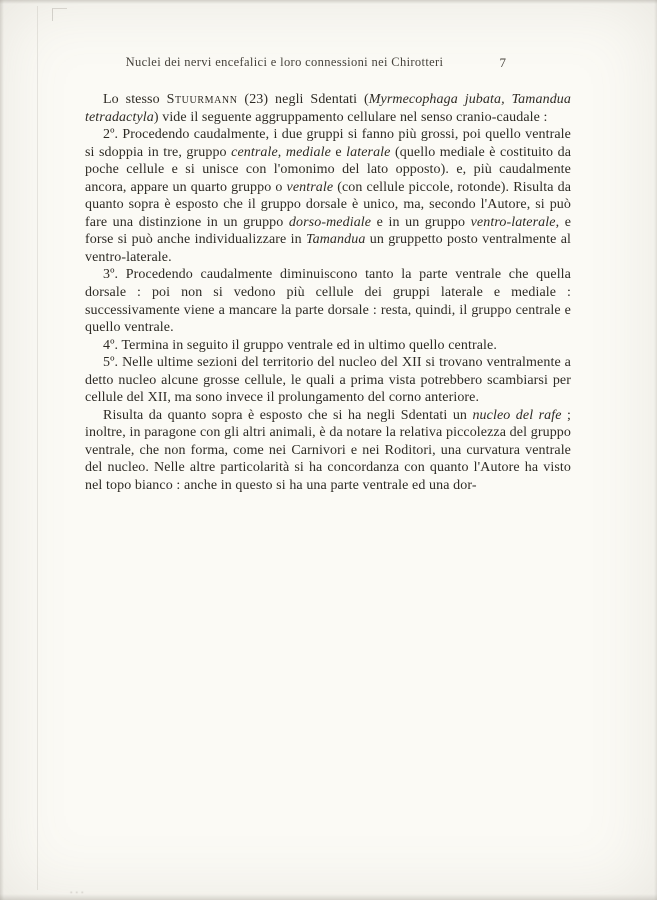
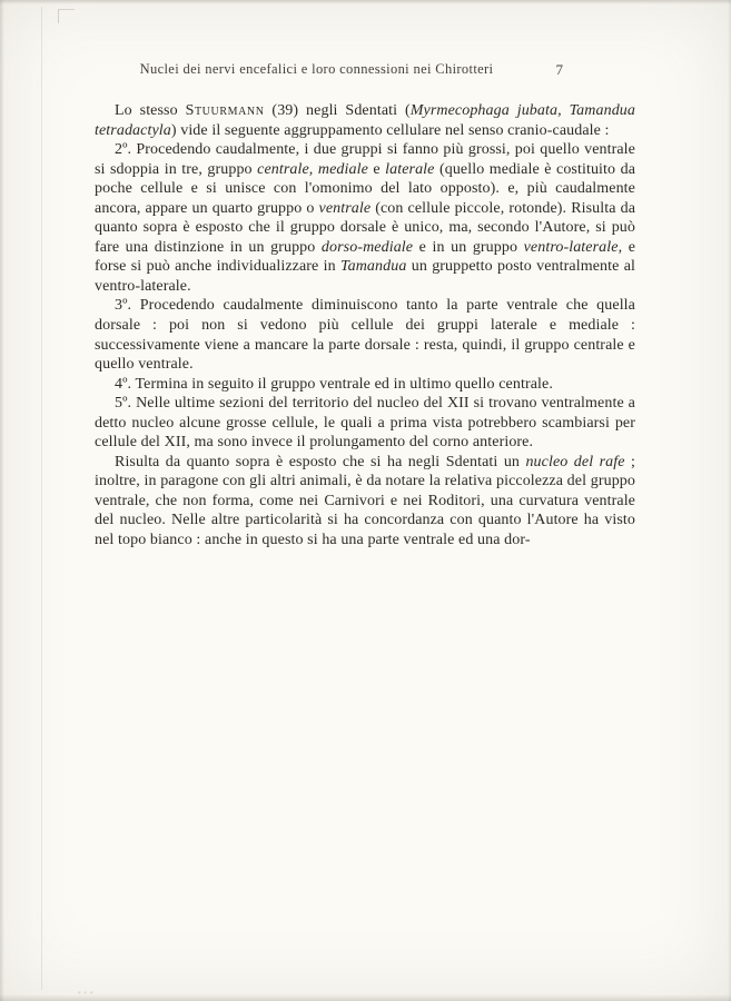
  Nuclei dei nervi encefalici e loro connessioni nei Chirotteri
  7
- Lo stesso Stuurmann (23) negli Sdentati (Myrmecophaga jubata, Tamandua tetradactyla) vide il seguente aggruppamento cellulare nel senso cranio-caudale :
+ Lo stesso Stuurmann (39) negli Sdentati (Myrmecophaga jubata, Tamandua tetradactyla) vide il seguente aggruppamento cellulare nel senso cranio-caudale :
  2º. Procedendo caudalmente, i due gruppi si fanno più grossi, poi quello ventrale si sdoppia in tre, gruppo centrale, mediale e laterale (quello mediale è costituito da poche cellule e si unisce con l'omonimo del lato opposto). e, più caudalmente ancora, appare un quarto gruppo o ventrale (con cellule piccole, rotonde). Risulta da quanto sopra è esposto che il gruppo dorsale è unico, ma, secondo l'Autore, si può fare una distinzione in un gruppo dorso-mediale e in un gruppo ventro-laterale, e forse si può anche individualizzare in Tamandua un gruppetto posto ventralmente al ventro-laterale.
  3º. Procedendo caudalmente diminuiscono tanto la parte ventrale che quella dorsale : poi non si vedono più cellule dei gruppi laterale e mediale : successivamente viene a mancare la parte dorsale : resta, quindi, il gruppo centrale e quello ventrale.
  4º. Termina in seguito il gruppo ventrale ed in ultimo quello centrale.
  5º. Nelle ultime sezioni del territorio del nucleo del XII si trovano ventralmente a detto nucleo alcune grosse cellule, le quali a prima vista potrebbero scambiarsi per cellule del XII, ma sono invece il prolungamento del corno anteriore.
  Risulta da quanto sopra è esposto che si ha negli Sdentati un nucleo del rafe ; inoltre, in paragone con gli altri animali, è da notare la relativa piccolezza del gruppo ventrale, che non forma, come nei Carnivori e nei Roditori, una curvatura ventrale del nucleo. Nelle altre particolarità si ha concordanza con quanto l'Autore ha visto nel topo bianco : anche in questo si ha una parte ventrale ed una dor-
  ...
